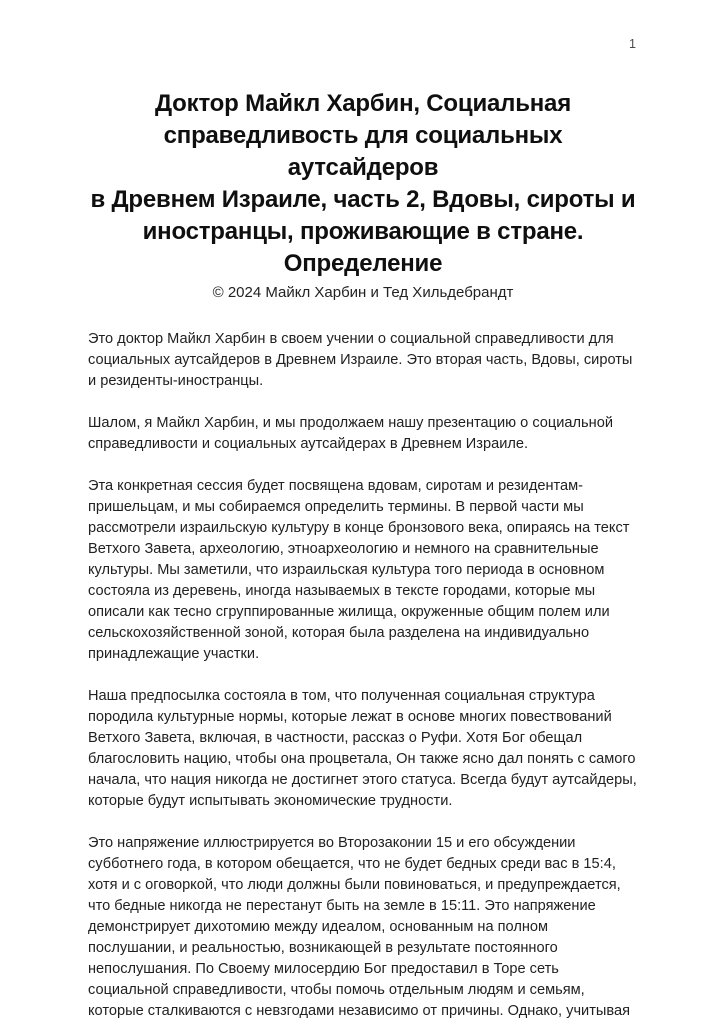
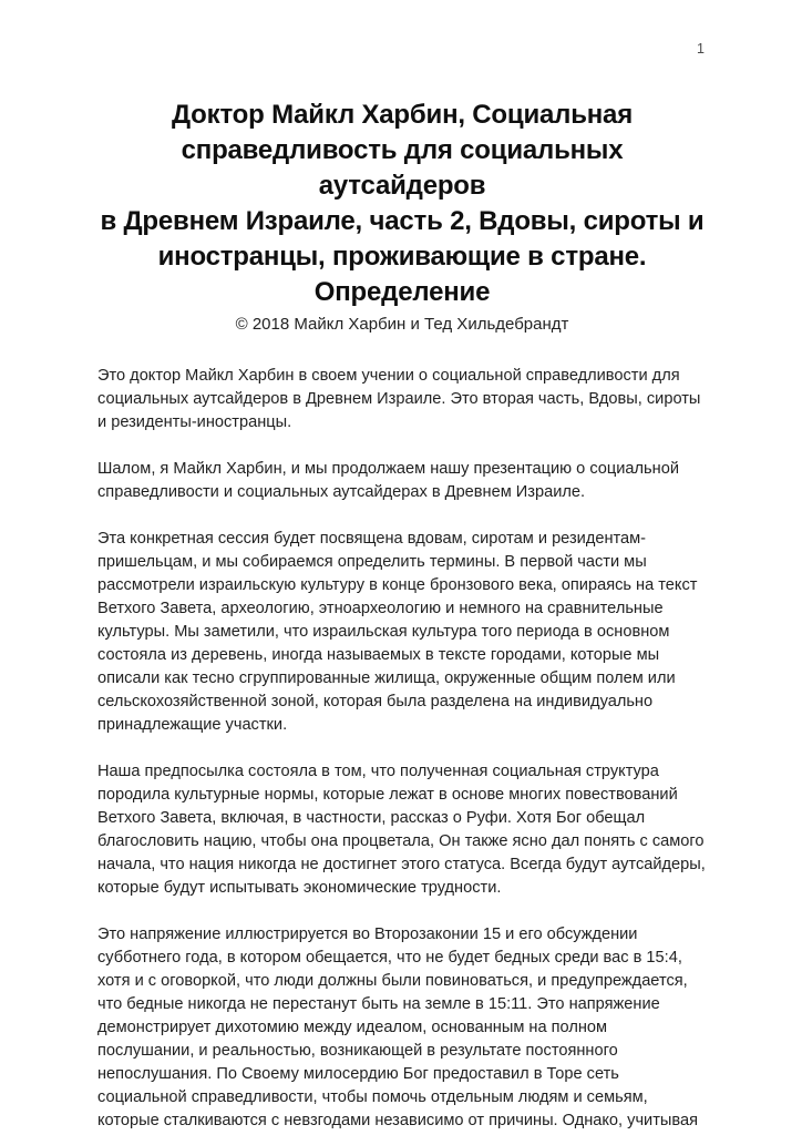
  1
  Доктор Майкл Харбин, Социальная
  справедливость для социальных аутсайдеров
  в Древнем Израиле, часть 2, Вдовы, сироты и
  иностранцы, проживающие в стране.
  Определение
- © 2024 Майкл Харбин и Тед Хильдебрандт
+ © 2018 Майкл Харбин и Тед Хильдебрандт
  Это доктор Майкл Харбин в своем учении о социальной справедливости для социальных аутсайдеров в Древнем Израиле. Это вторая часть, Вдовы, сироты и резиденты-иностранцы.
  Шалом, я Майкл Харбин, и мы продолжаем нашу презентацию о социальной справедливости и социальных аутсайдерах в Древнем Израиле.
  Эта конкретная сессия будет посвящена вдовам, сиротам и резидентам-пришельцам, и мы собираемся определить термины. В первой части мы рассмотрели израильскую культуру в конце бронзового века, опираясь на текст Ветхого Завета, археологию, этноархеологию и немного на сравнительные культуры. Мы заметили, что израильская культура того периода в основном состояла из деревень, иногда называемых в тексте городами, которые мы описали как тесно сгруппированные жилища, окруженные общим полем или сельскохозяйственной зоной, которая была разделена на индивидуально принадлежащие участки.
  Наша предпосылка состояла в том, что полученная социальная структура породила культурные нормы, которые лежат в основе многих повествований Ветхого Завета, включая, в частности, рассказ о Руфи. Хотя Бог обещал благословить нацию, чтобы она процветала, Он также ясно дал понять с самого начала, что нация никогда не достигнет этого статуса. Всегда будут аутсайдеры, которые будут испытывать экономические трудности.
  Это напряжение иллюстрируется во Второзаконии 15 и его обсуждении субботнего года, в котором обещается, что не будет бедных среди вас в 15:4, хотя и с оговоркой, что люди должны были повиноваться, и предупреждается, что бедные никогда не перестанут быть на земле в 15:11. Это напряжение демонстрирует дихотомию между идеалом, основанным на полном послушании, и реальностью, возникающей в результате постоянного непослушания. По Своему милосердию Бог предоставил в Торе сеть социальной справедливости, чтобы помочь отдельным людям и семьям, которые сталкиваются с невзгодами независимо от причины. Однако, учитывая
